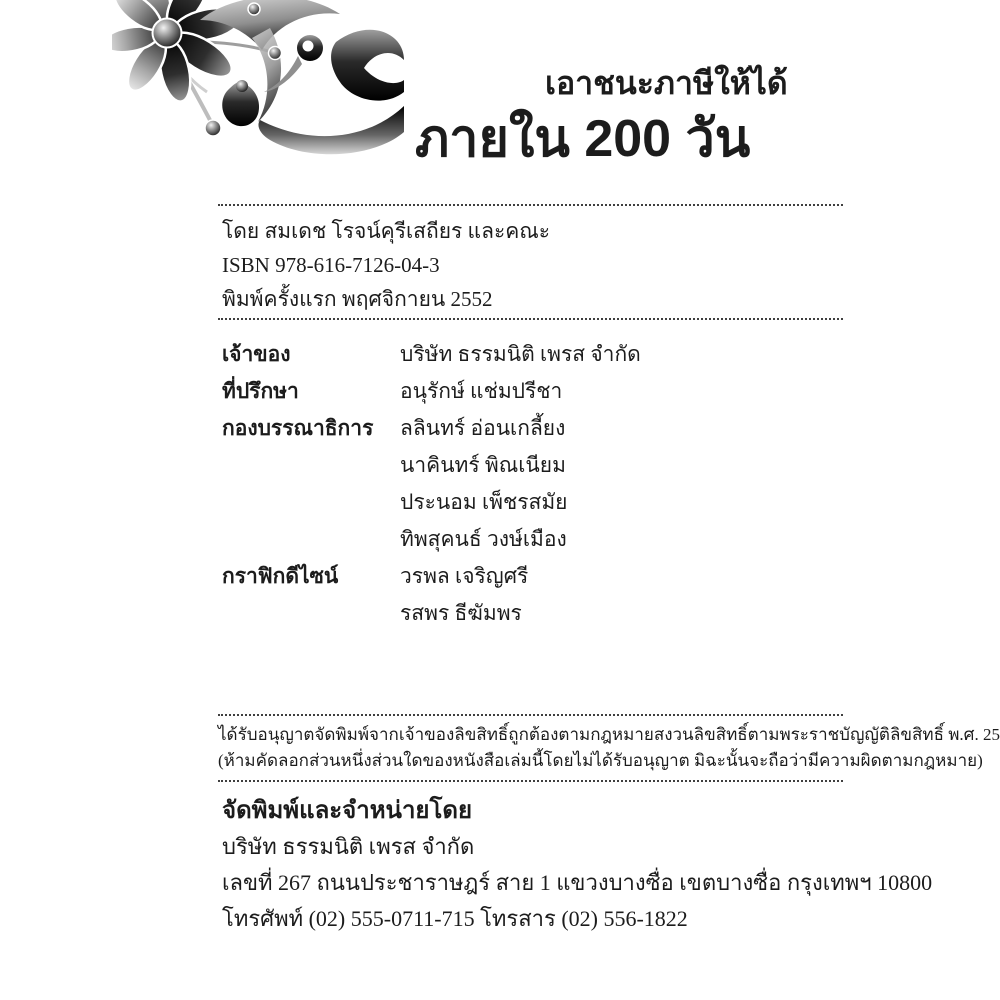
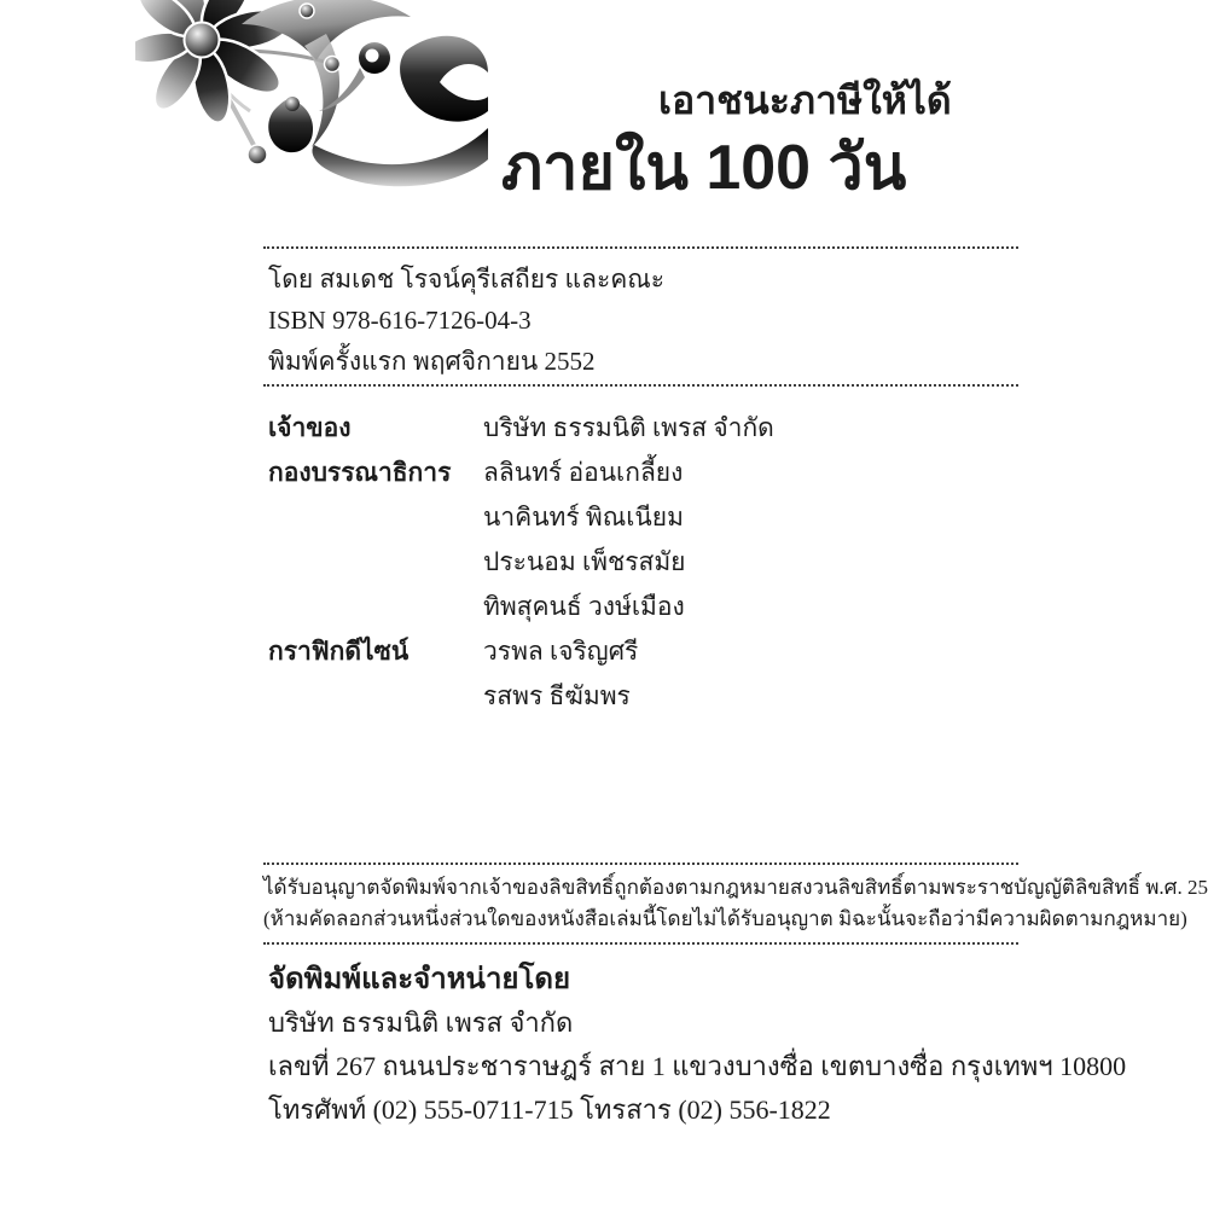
  เอาชนะภาษีให้ได้
- ภายใน 200 วัน
+ ภายใน 100 วัน
  โดย สมเดช โรจน์คุรีเสถียร และคณะ
  ISBN 978-616-7126-04-3
  พิมพ์ครั้งแรก พฤศจิกายน 2552
  เจ้าของ
  บริษัท ธรรมนิติ เพรส จำกัด
- ที่ปรึกษา
- อนุรักษ์ แช่มปรีชา
  กองบรรณาธิการ
  ลลินทร์ อ่อนเกลี้ยง
  นาคินทร์ พิณเนียม
  ประนอม เพ็ชรสมัย
  ทิพสุคนธ์ วงษ์เมือง
  กราฟิกดีไซน์
  วรพล เจริญศรี
  รสพร ธีฆัมพร
  ได้รับอนุญาตจัดพิมพ์จากเจ้าของลิขสิทธิ์ถูกต้องตามกฎหมายสงวนลิขสิทธิ์ตามพระราชบัญญัติลิขสิทธิ์ พ.ศ. 25
  (ห้ามคัดลอกส่วนหนึ่งส่วนใดของหนังสือเล่มนี้โดยไม่ได้รับอนุญาต มิฉะนั้นจะถือว่ามีความผิดตามกฎหมาย)
  จัดพิมพ์และจำหน่ายโดย
  บริษัท ธรรมนิติ เพรส จำกัด
  เลขที่ 267 ถนนประชาราษฎร์ สาย 1 แขวงบางซื่อ เขตบางซื่อ กรุงเทพฯ 10800
  โทรศัพท์ (02) 555-0711-715 โทรสาร (02) 556-1822
